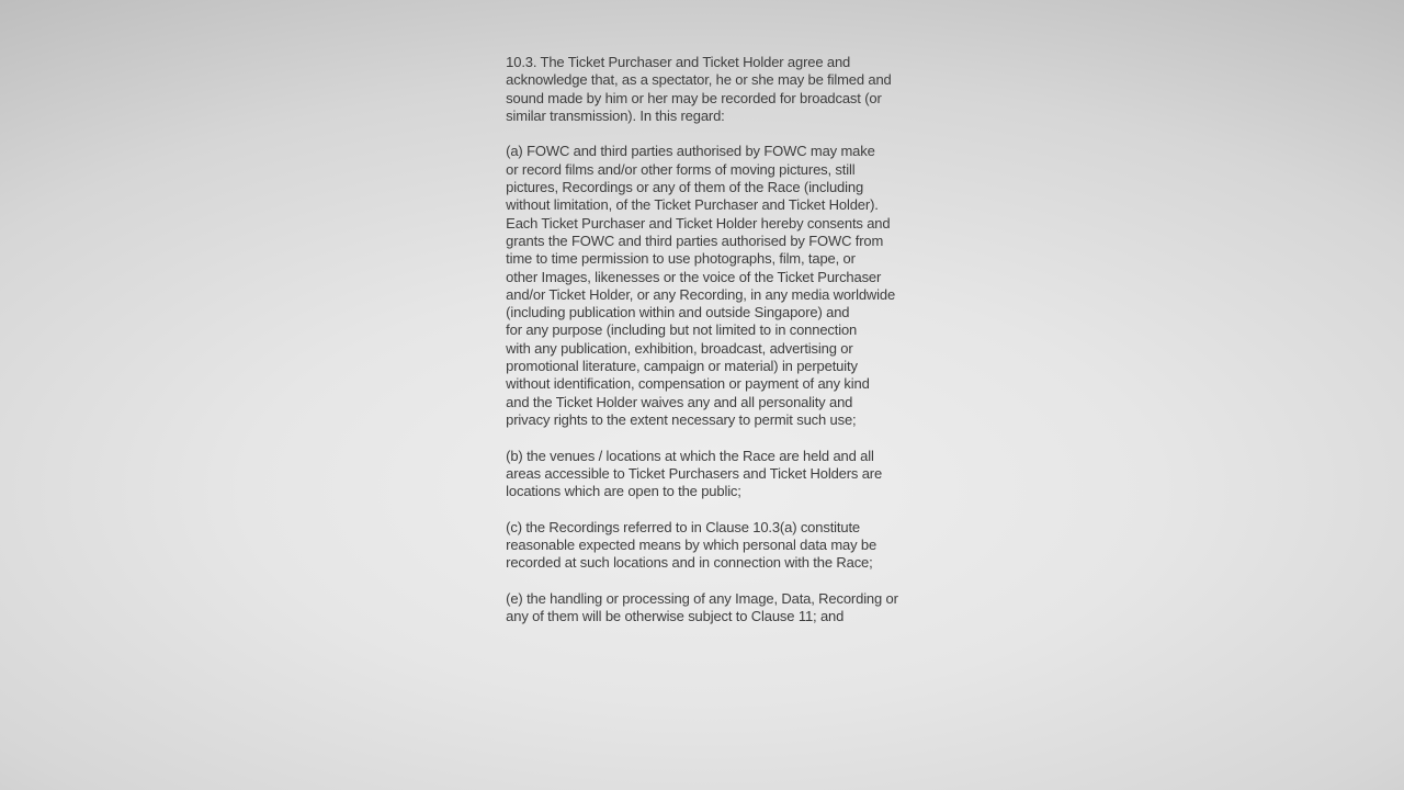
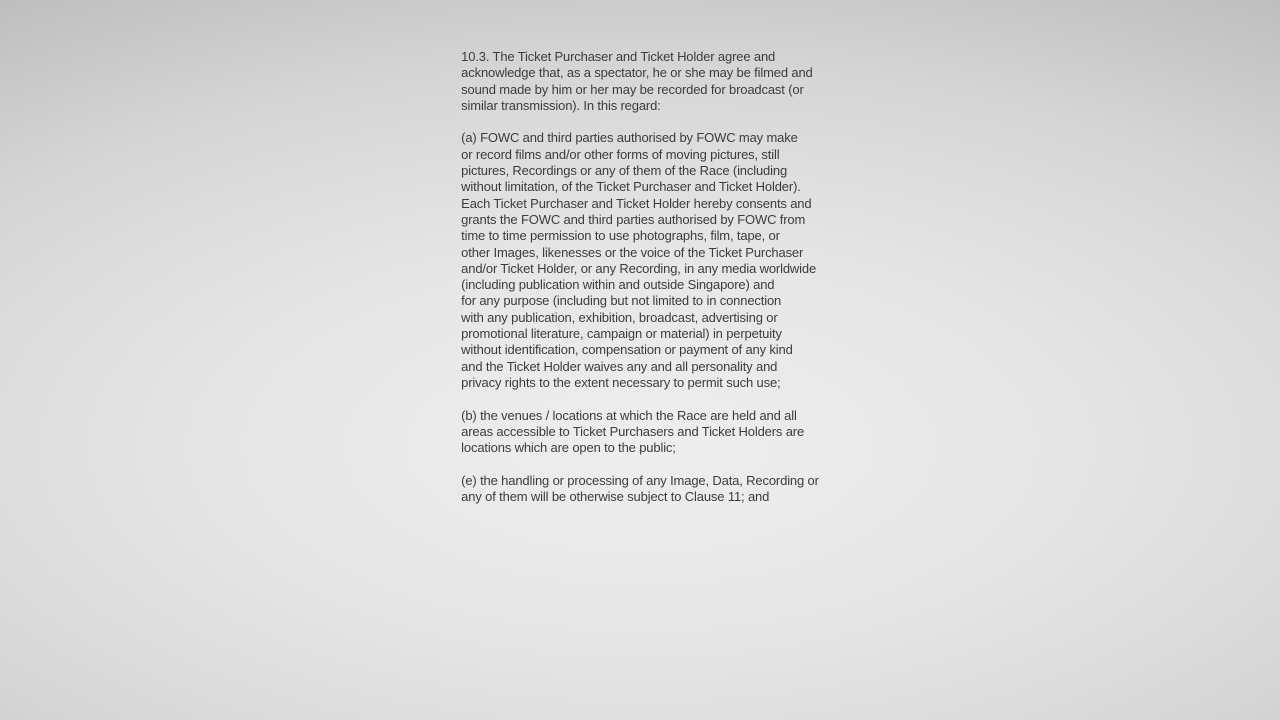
  10.3. The Ticket Purchaser and Ticket Holder agree and
  acknowledge that, as a spectator, he or she may be filmed and
  sound made by him or her may be recorded for broadcast (or
  similar transmission). In this regard:
  (a) FOWC and third parties authorised by FOWC may make
  or record films and/or other forms of moving pictures, still
  pictures, Recordings or any of them of the Race (including
  without limitation, of the Ticket Purchaser and Ticket Holder).
  Each Ticket Purchaser and Ticket Holder hereby consents and
  grants the FOWC and third parties authorised by FOWC from
  time to time permission to use photographs, film, tape, or
  other Images, likenesses or the voice of the Ticket Purchaser
  and/or Ticket Holder, or any Recording, in any media worldwide
  (including publication within and outside Singapore) and
  for any purpose (including but not limited to in connection
  with any publication, exhibition, broadcast, advertising or
  promotional literature, campaign or material) in perpetuity
  without identification, compensation or payment of any kind
  and the Ticket Holder waives any and all personality and
  privacy rights to the extent necessary to permit such use;
  (b) the venues / locations at which the Race are held and all
  areas accessible to Ticket Purchasers and Ticket Holders are
  locations which are open to the public;
- (c) the Recordings referred to in Clause 10.3(a) constitute
- reasonable expected means by which personal data may be
- recorded at such locations and in connection with the Race;
  (e) the handling or processing of any Image, Data, Recording or
  any of them will be otherwise subject to Clause 11; and
